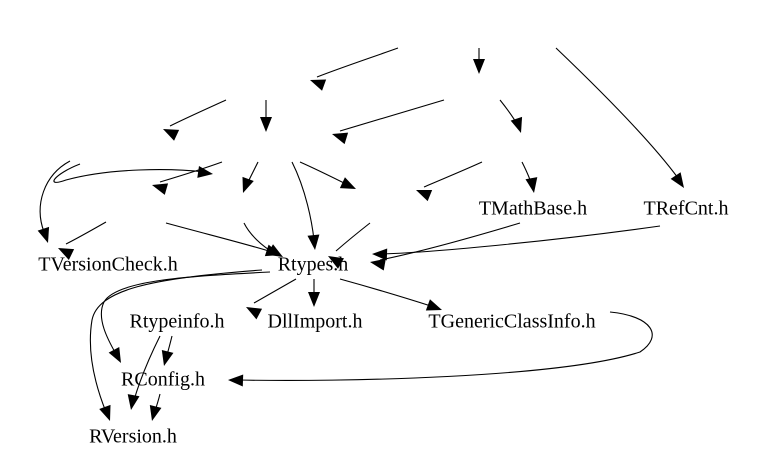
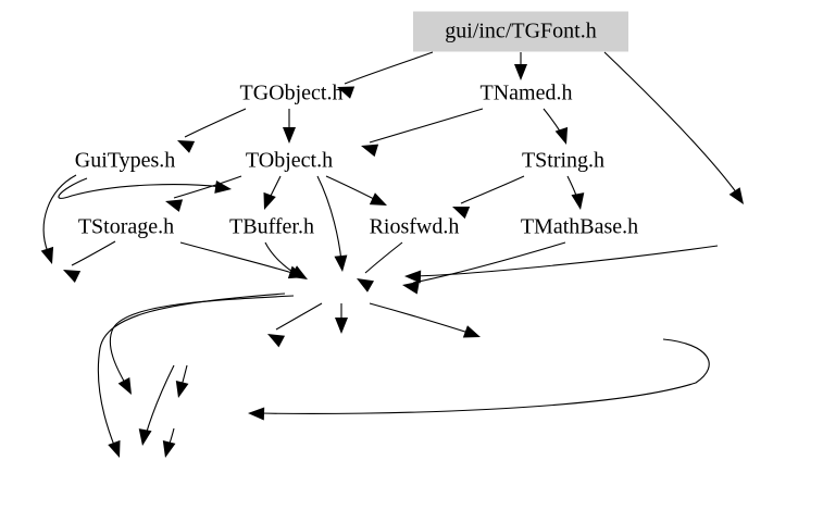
+ gui/inc/TGFont.h
+ TGObject.h
+ TNamed.h
+ GuiTypes.h
+ TObject.h
+ TString.h
+ TStorage.h
+ TBuffer.h
+ Riosfwd.h
  TMathBase.h
- TRefCnt.h
- TVersionCheck.h
- Rtypes.h
- Rtypeinfo.h
- DllImport.h
- TGenericClassInfo.h
- RConfig.h
- RVersion.h
